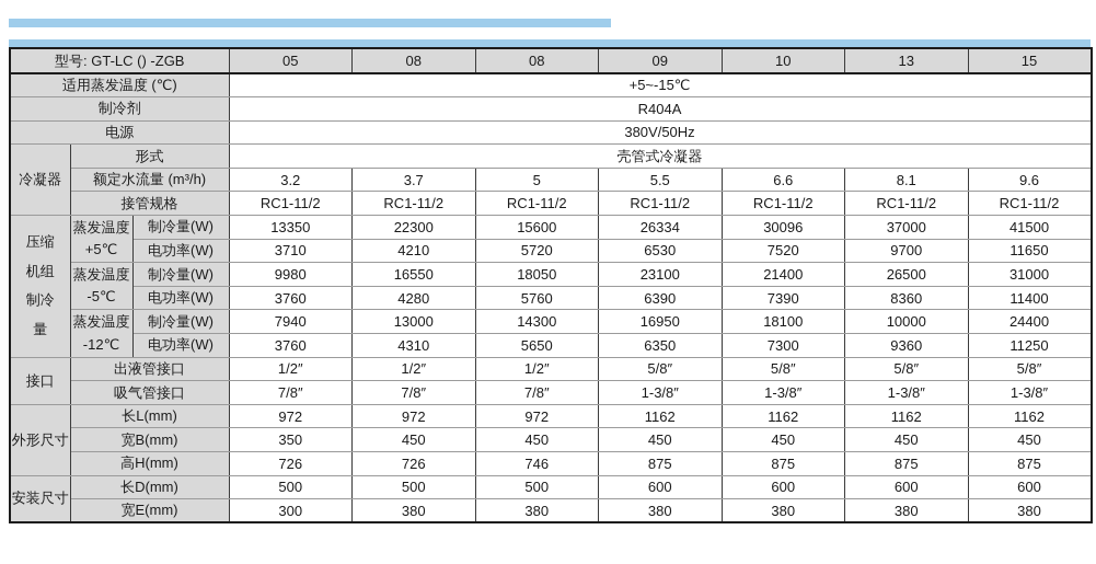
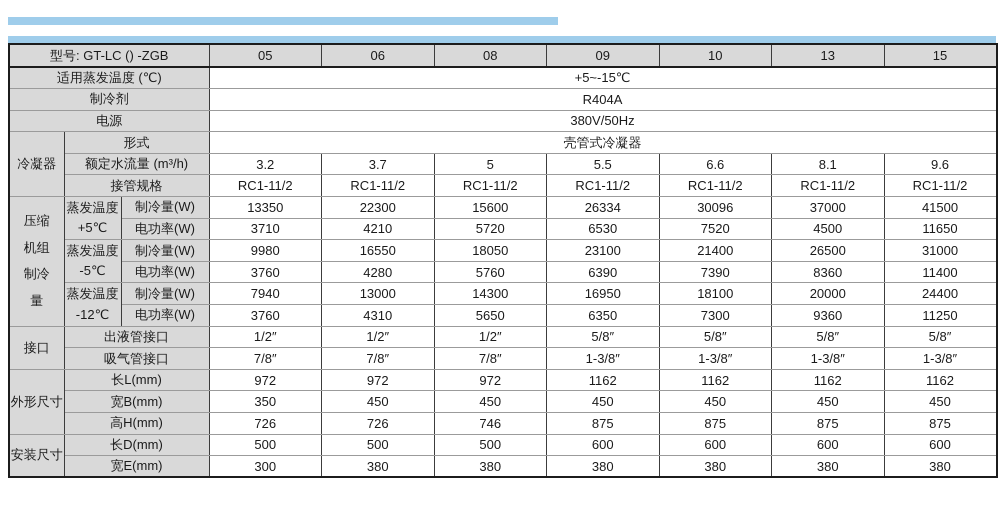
- 型号: GT-LC () -ZGB	05	08	08	09	10	13	15
+ 型号: GT-LC () -ZGB	05	06	08	09	10	13	15
  适用蒸发温度 (℃)	+5~-15℃
  制冷剂	R404A
  电源	380V/50Hz
  冷凝器	形式	壳管式冷凝器
  额定水流量 (m³/h)	3.2	3.7	5	5.5	6.6	8.1	9.6
  接管规格	RC1-11/2	RC1-11/2	RC1-11/2	RC1-11/2	RC1-11/2	RC1-11/2	RC1-11/2
  压缩机组制冷量	蒸发温度 +5℃	制冷量(W)	13350	22300	15600	26334	30096	37000	41500
- 电功率(W)	3710	4210	5720	6530	7520	9700	11650
+ 电功率(W)	3710	4210	5720	6530	7520	4500	11650
  蒸发温度 -5℃	制冷量(W)	9980	16550	18050	23100	21400	26500	31000
  电功率(W)	3760	4280	5760	6390	7390	8360	11400
- 蒸发温度 -12℃	制冷量(W)	7940	13000	14300	16950	18100	10000	24400
+ 蒸发温度 -12℃	制冷量(W)	7940	13000	14300	16950	18100	20000	24400
  电功率(W)	3760	4310	5650	6350	7300	9360	11250
  接口	出液管接口	1/2″	1/2″	1/2″	5/8″	5/8″	5/8″	5/8″
  吸气管接口	7/8″	7/8″	7/8″	1-3/8″	1-3/8″	1-3/8″	1-3/8″
  外形尺寸	长L(mm)	972	972	972	1162	1162	1162	1162
  宽B(mm)	350	450	450	450	450	450	450
  高H(mm)	726	726	746	875	875	875	875
  安装尺寸	长D(mm)	500	500	500	600	600	600	600
  宽E(mm)	300	380	380	380	380	380	380
